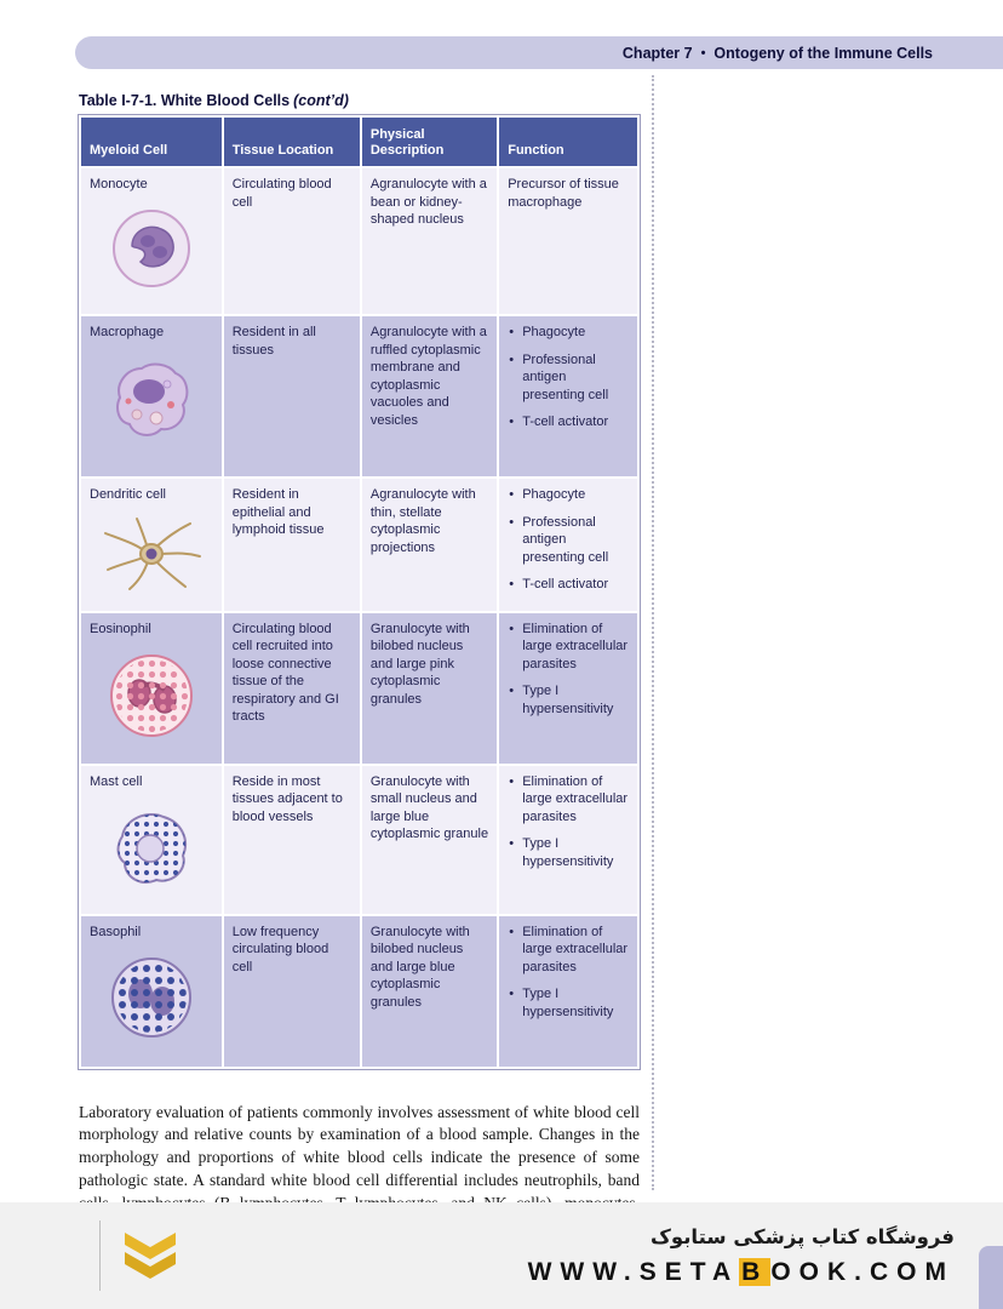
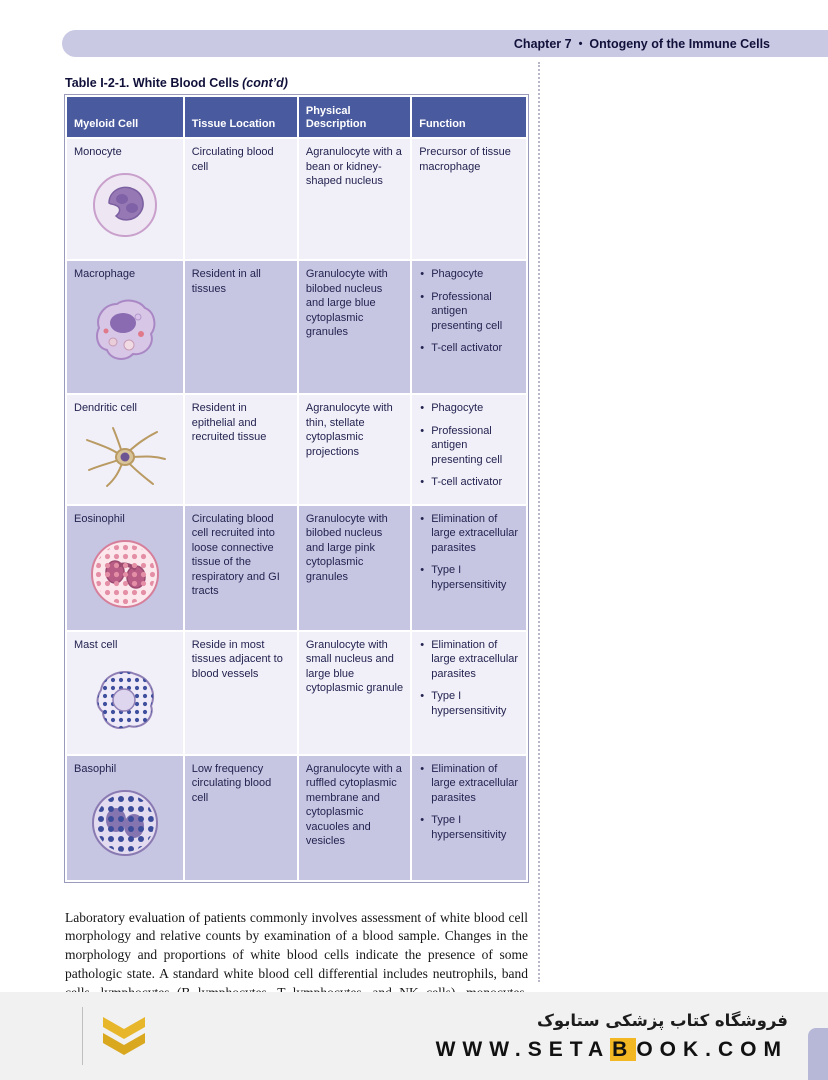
  Chapter 7
  •
  Ontogeny of the Immune Cells
- Table I-7-1. White Blood Cells (cont’d)
+ Table I-2-1. White Blood Cells (cont’d)
  Myeloid Cell	Tissue Location	Physical Description	Function
  Monocyte	Circulating blood cell	Agranulocyte with a bean or kidney-shaped nucleus	Precursor of tissue macrophage
- Macrophage	Resident in all tissues	Agranulocyte with a ruffled cytoplasmic membrane and cytoplasmic vacuoles and vesicles	Phagocyte Professional antigen presenting cell T-cell activator
+ Macrophage	Resident in all tissues	Granulocyte with bilobed nucleus and large blue cytoplasmic granules	Phagocyte Professional antigen presenting cell T-cell activator
- Dendritic cell	Resident in epithelial and lymphoid tissue	Agranulocyte with thin, stellate cytoplasmic projections	Phagocyte Professional antigen presenting cell T-cell activator
+ Dendritic cell	Resident in epithelial and recruited tissue	Agranulocyte with thin, stellate cytoplasmic projections	Phagocyte Professional antigen presenting cell T-cell activator
  Eosinophil	Circulating blood cell recruited into loose connective tissue of the respiratory and GI tracts	Granulocyte with bilobed nucleus and large pink cytoplasmic granules	Elimination of large extracellular parasites Type I hypersensitivity
  Mast cell	Reside in most tissues adjacent to blood vessels	Granulocyte with small nucleus and large blue cytoplasmic granule	Elimination of large extracellular parasites Type I hypersensitivity
- Basophil	Low frequency circulating blood cell	Granulocyte with bilobed nucleus and large blue cytoplasmic granules	Elimination of large extracellular parasites Type I hypersensitivity
+ Basophil	Low frequency circulating blood cell	Agranulocyte with a ruffled cytoplasmic membrane and cytoplasmic vacuoles and vesicles	Elimination of large extracellular parasites Type I hypersensitivity
  Laboratory evaluation of patients commonly involves assessment of white blood cell morphology and relative counts by examination of a blood sample. Changes in the morphology and proportions of white blood cells indicate the presence of some pathologic state. A standard white blood cell differential includes neutrophils, band
  فروشگاه کتاب پزشکی ستابوک
  WWW.SETABOOK.COM
